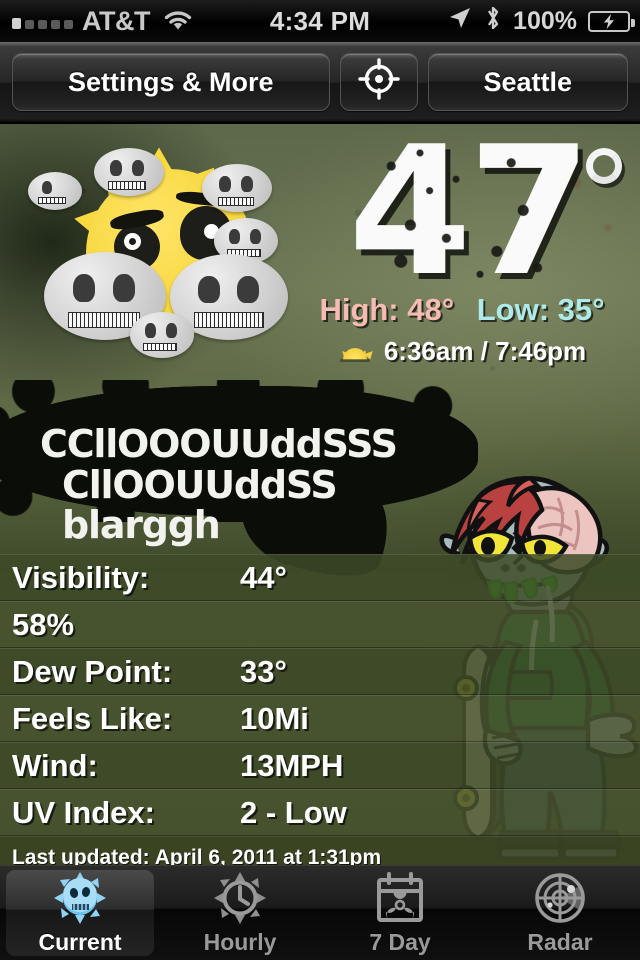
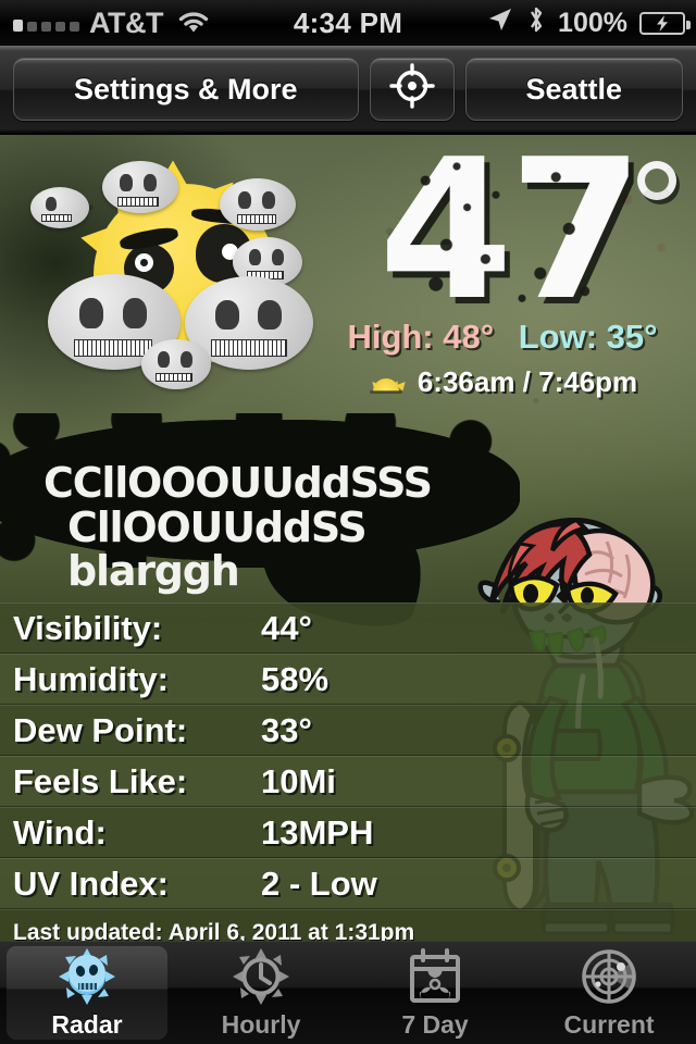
  AT&T
  4:34 PM
  100%
  Settings & More
  Seattle
  47
  High: 48° Low: 35°
  6:36am / 7:46pm
  CCllOOOUUddSSS
  CllOOUUddSS blarggh
  Visibility:
  44°
+ Humidity:
  58%
  Dew Point:
  33°
  Feels Like:
  10Mi
  Wind:
  13MPH
  UV Index:
  2 - Low
  Last updated: April 6, 2011 at 1:31pm
- Current
+ Radar
  Hourly
  7 Day
- Radar
+ Current
